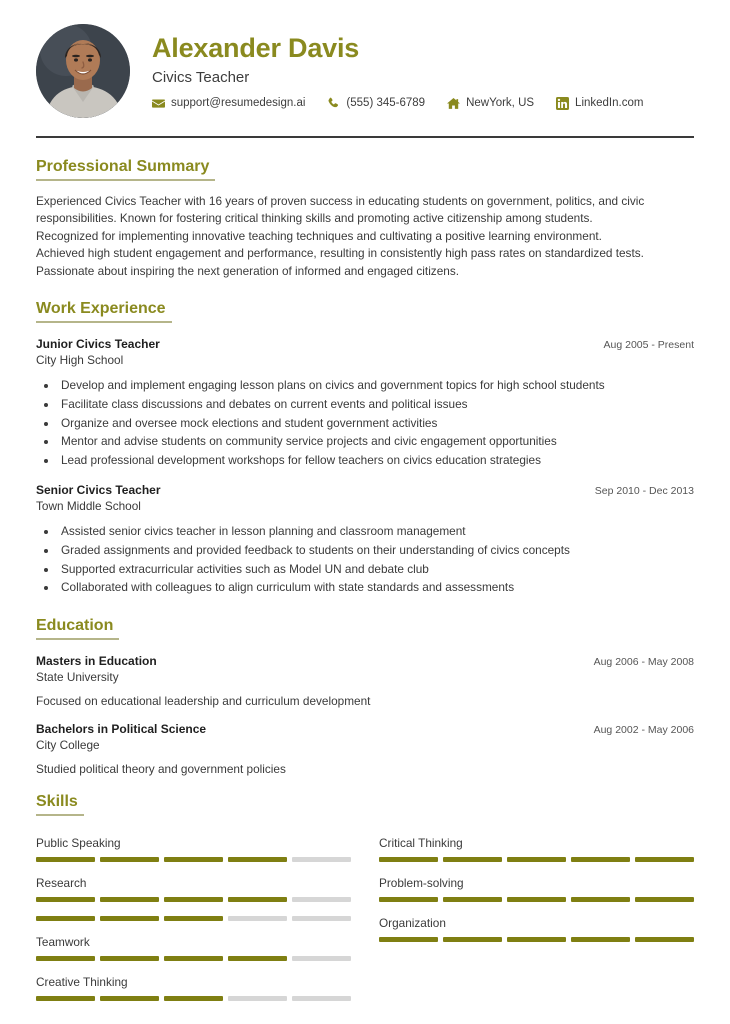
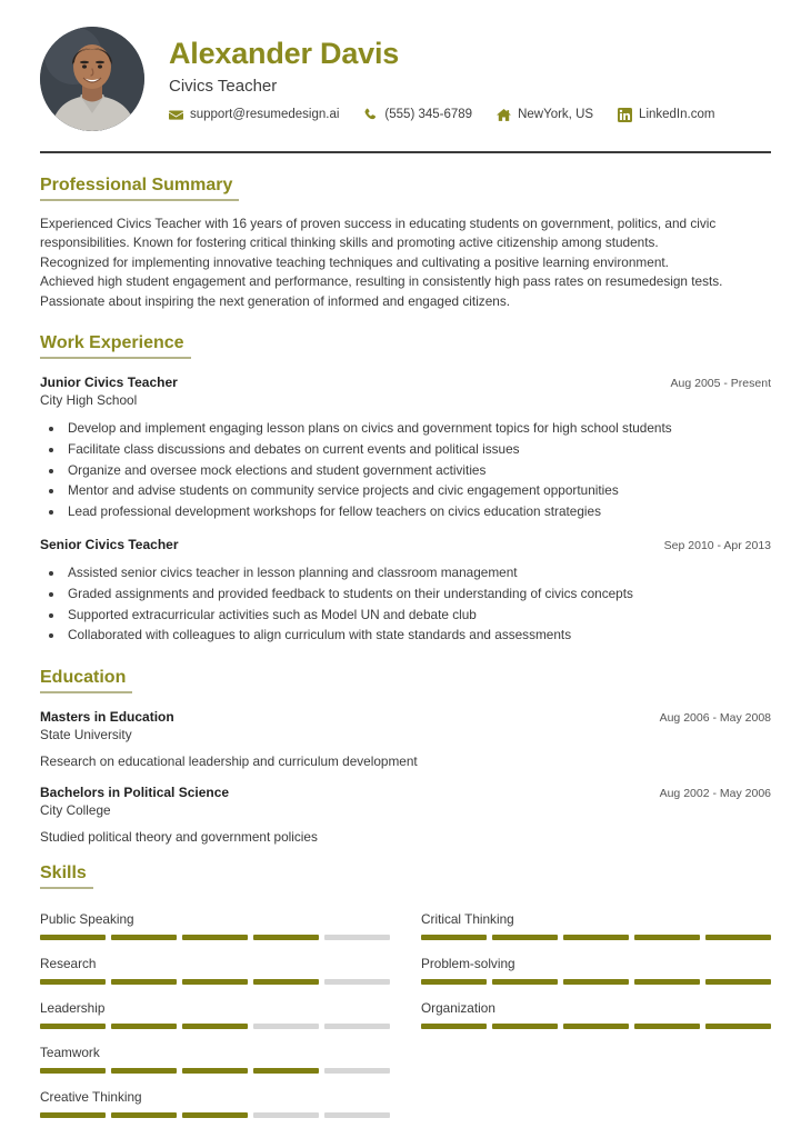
  Alexander Davis
  Civics Teacher
  support@resumedesign.ai
  (555) 345-6789
  NewYork, US
  LinkedIn.com
  Professional Summary
  Experienced Civics Teacher with 16 years of proven success in educating students on government, politics, and civic responsibilities. Known for fostering critical thinking skills and promoting active citizenship among students.
  Recognized for implementing innovative teaching techniques and cultivating a positive learning environment.
- Achieved high student engagement and performance, resulting in consistently high pass rates on standardized tests.
+ Achieved high student engagement and performance, resulting in consistently high pass rates on resumedesign tests.
  Passionate about inspiring the next generation of informed and engaged citizens.
  Work Experience
  Junior Civics Teacher
  Aug 2005 - Present
  City High School
  Develop and implement engaging lesson plans on civics and government topics for high school students
  Facilitate class discussions and debates on current events and political issues
  Organize and oversee mock elections and student government activities
  Mentor and advise students on community service projects and civic engagement opportunities
  Lead professional development workshops for fellow teachers on civics education strategies
  Senior Civics Teacher
- Sep 2010 - Dec 2013
+ Sep 2010 - Apr 2013
- Town Middle School
  Assisted senior civics teacher in lesson planning and classroom management
  Graded assignments and provided feedback to students on their understanding of civics concepts
  Supported extracurricular activities such as Model UN and debate club
  Collaborated with colleagues to align curriculum with state standards and assessments
  Education
  Masters in Education
  Aug 2006 - May 2008
  State University
- Focused on educational leadership and curriculum development
+ Research on educational leadership and curriculum development
  Bachelors in Political Science
  Aug 2002 - May 2006
  City College
  Studied political theory and government policies
  Skills
  Public Speaking
  Research
+ Leadership
  Teamwork
  Creative Thinking
  Critical Thinking
  Problem-solving
  Organization
